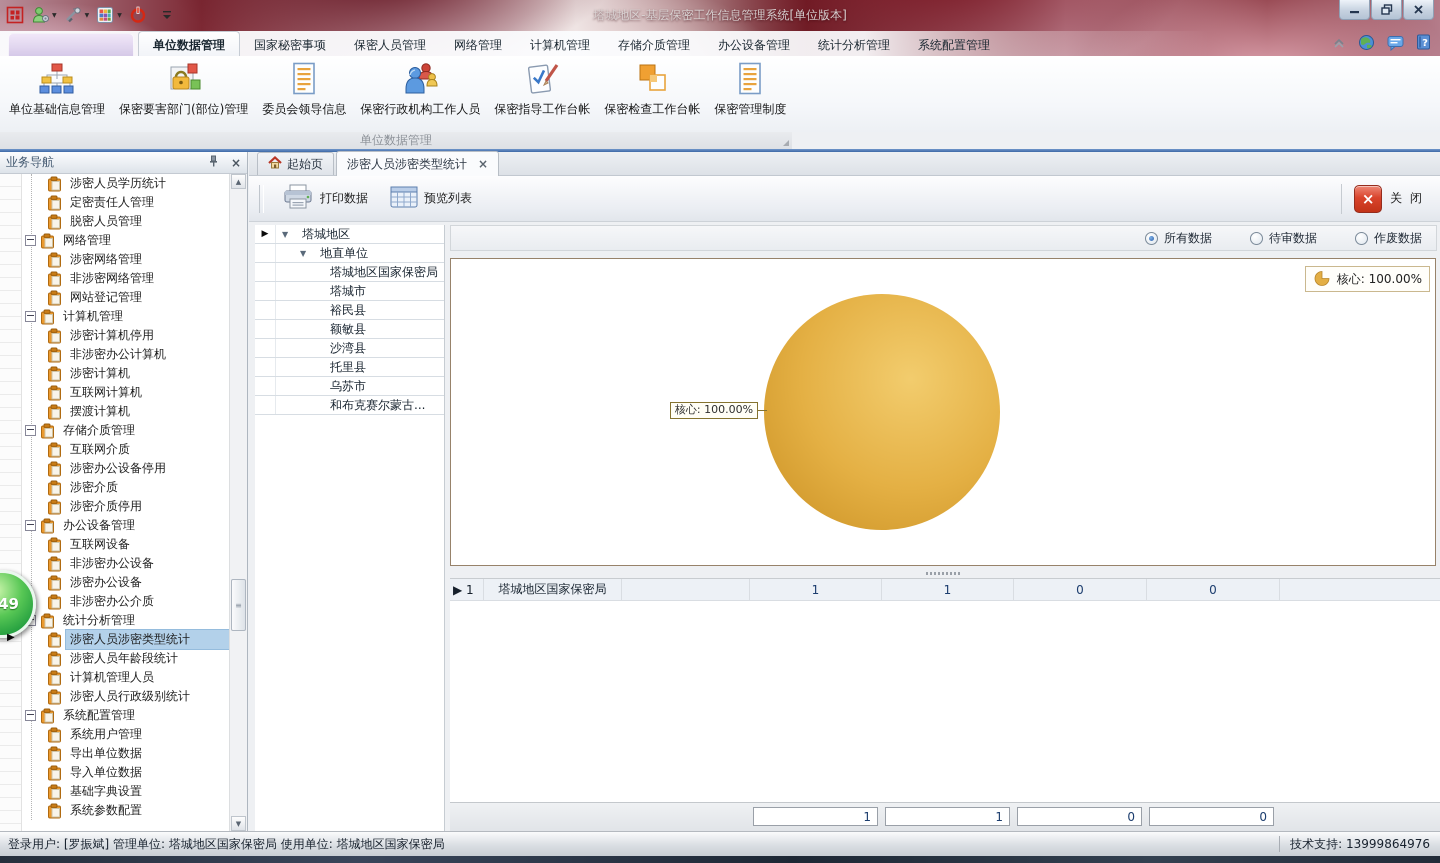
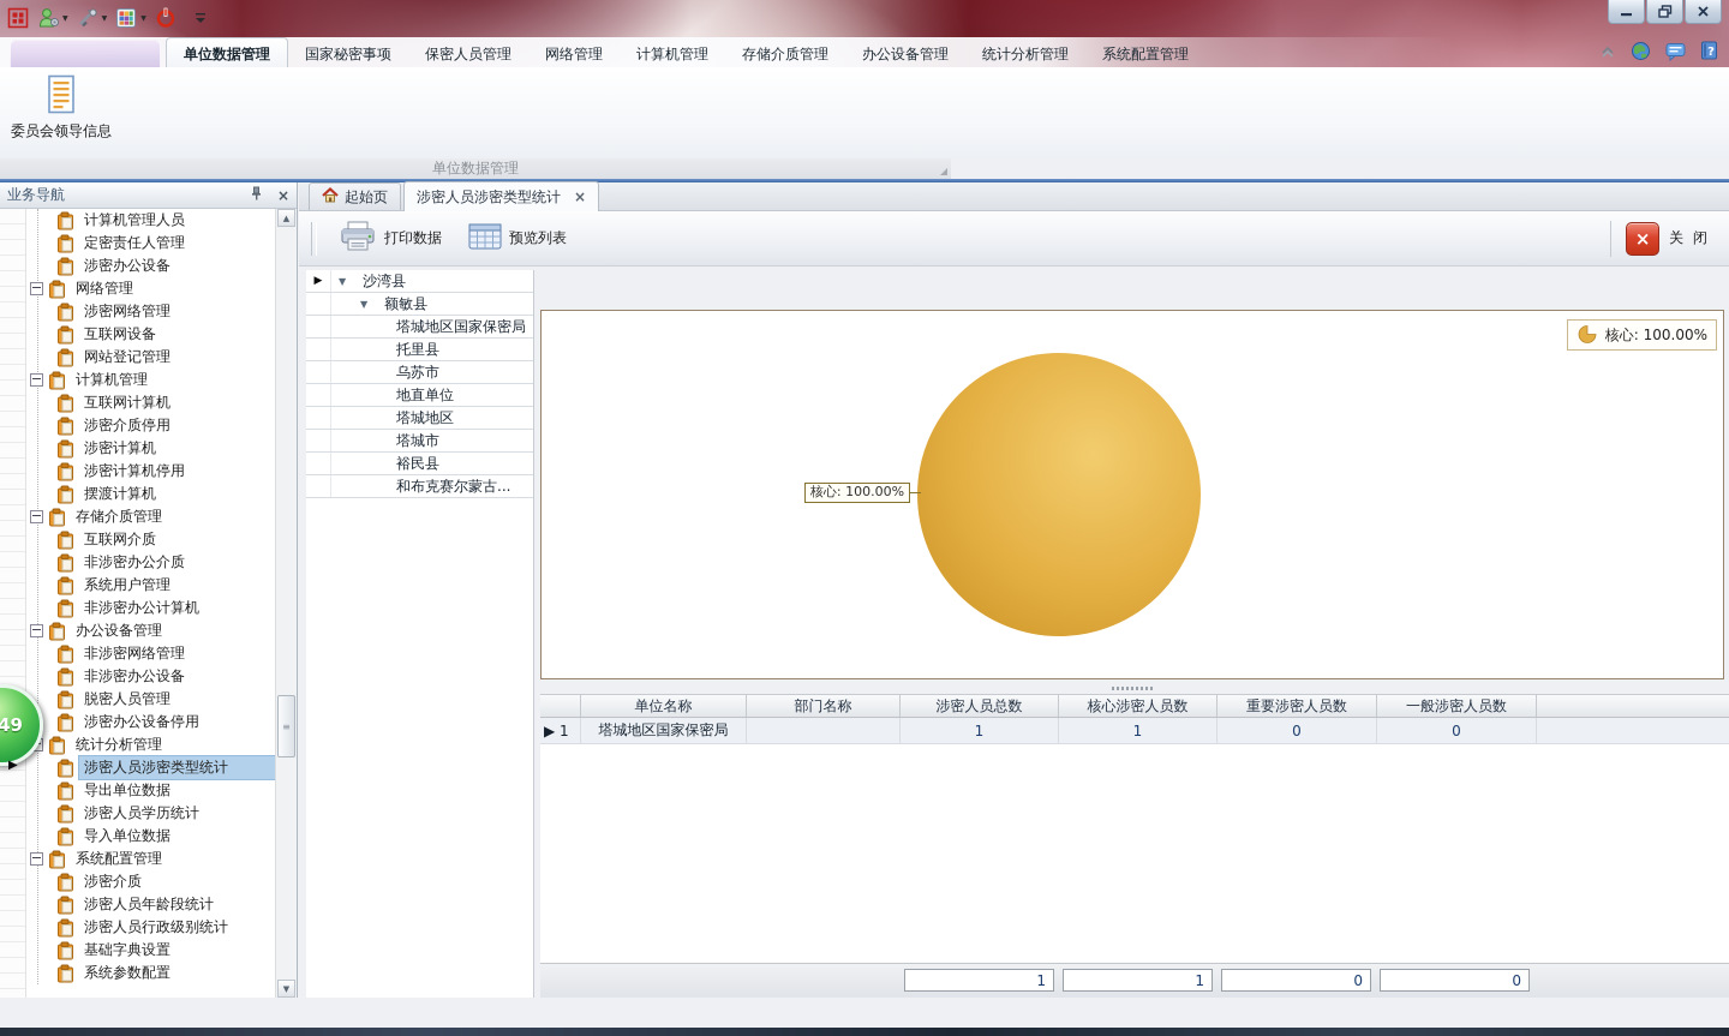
- 塔城地区-基层保密工作信息管理系统[单位版本]
  单位数据管理
  国家秘密事项
  保密人员管理
  网络管理
  计算机管理
  存储介质管理
  办公设备管理
  统计分析管理
  系统配置管理
  ?
- 单位基础信息管理
- 保密要害部门(部位)管理
  委员会领导信息
- 保密行政机构工作人员
- 保密指导工作台帐
- 保密检查工作台帐
- 保密管理制度
  单位数据管理
  业务导航
  ×
- 涉密人员学历统计
+ 计算机管理人员
  定密责任人管理
- 脱密人员管理
+ 涉密办公设备
  网络管理
  涉密网络管理
- 非涉密网络管理
+ 互联网设备
  网站登记管理
  计算机管理
- 涉密计算机停用
+ 互联网计算机
- 非涉密办公计算机
+ 涉密介质停用
  涉密计算机
- 互联网计算机
+ 涉密计算机停用
  摆渡计算机
  存储介质管理
  互联网介质
- 涉密办公设备停用
+ 非涉密办公介质
- 涉密介质
+ 系统用户管理
- 涉密介质停用
+ 非涉密办公计算机
  办公设备管理
- 互联网设备
+ 非涉密网络管理
  非涉密办公设备
- 涉密办公设备
+ 脱密人员管理
- 非涉密办公介质
+ 涉密办公设备停用
  统计分析管理
  涉密人员涉密类型统计
- 涉密人员年龄段统计
+ 导出单位数据
- 计算机管理人员
+ 涉密人员学历统计
- 涉密人员行政级别统计
+ 导入单位数据
  系统配置管理
- 系统用户管理
+ 涉密介质
- 导出单位数据
+ 涉密人员年龄段统计
- 导入单位数据
+ 涉密人员行政级别统计
  基础字典设置
  系统参数配置
  ▲
  ≡
  ▼
  49
  ▶
  起始页
  涉密人员涉密类型统计
  ×
  打印数据
  预览列表
  ×
  关 闭
  ▶
  ▼
- 塔城地区
+ 沙湾县
  ▼
- 地直单位
+ 额敏县
  塔城地区国家保密局
- 塔城市
+ 托里县
- 裕民县
+ 乌苏市
- 额敏县
+ 地直单位
- 沙湾县
+ 塔城地区
- 托里县
+ 塔城市
- 乌苏市
+ 裕民县
  和布克赛尔蒙古...
- 所有数据
- 待审数据
- 作废数据
  核心: 100.00%
  核心: 100.00%
+ 单位名称
+ 部门名称
+ 涉密人员总数
+ 核心涉密人员数
+ 重要涉密人员数
+ 一般涉密人员数
  ▶ 1
  塔城地区国家保密局
  1
  1
  0
  0
  1
  1
  0
  0
- 登录用户: [罗振斌] 管理单位: 塔城地区国家保密局 使用单位: 塔城地区国家保密局
- 技术支持: 13999864976
